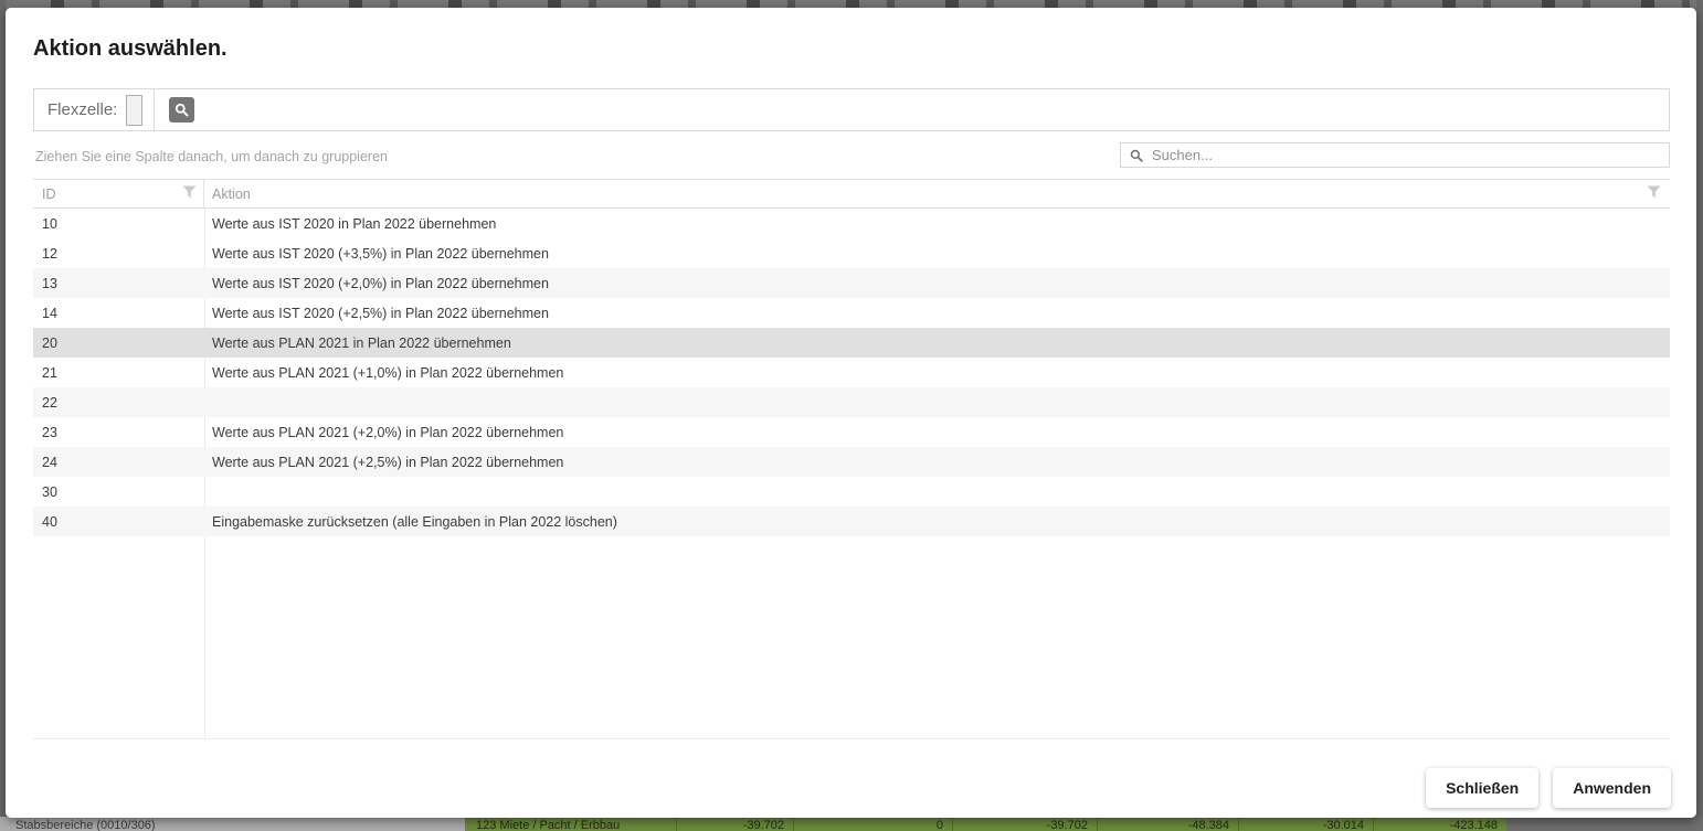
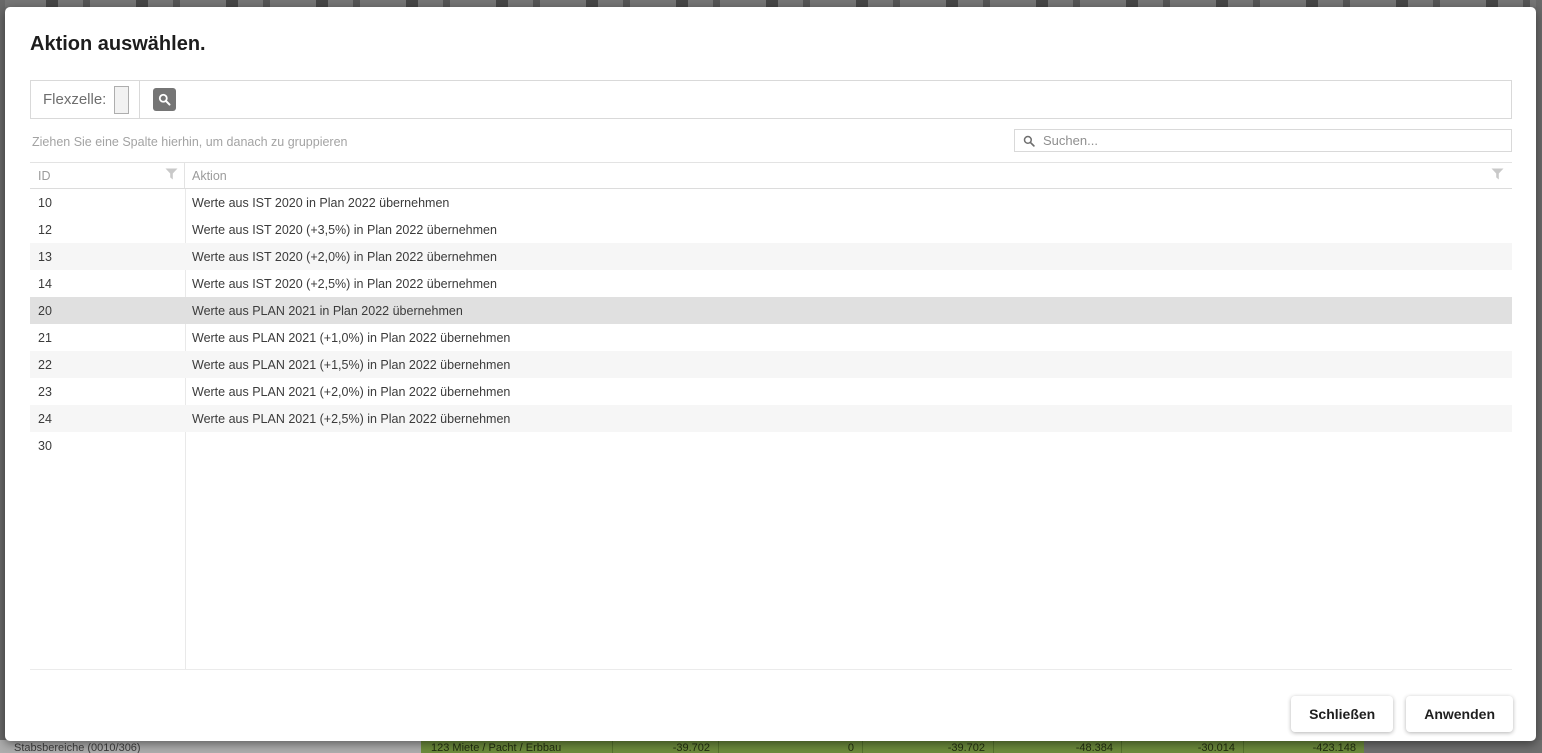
  Stabsbereiche (0010/306)
  123 Miete / Pacht / Erbbau
  -39.702
  0
  -39.702
  -48.384
  -30.014
  -423.148
  Aktion auswählen.
  Flexzelle:
- Ziehen Sie eine Spalte danach, um danach zu gruppieren
+ Ziehen Sie eine Spalte hierhin, um danach zu gruppieren
  Suchen...
  ID
  Aktion
  10
  Werte aus IST 2020 in Plan 2022 übernehmen
  12
  Werte aus IST 2020 (+3,5%) in Plan 2022 übernehmen
  13
  Werte aus IST 2020 (+2,0%) in Plan 2022 übernehmen
  14
  Werte aus IST 2020 (+2,5%) in Plan 2022 übernehmen
  20
  Werte aus PLAN 2021 in Plan 2022 übernehmen
  21
  Werte aus PLAN 2021 (+1,0%) in Plan 2022 übernehmen
  22
+ Werte aus PLAN 2021 (+1,5%) in Plan 2022 übernehmen
  23
  Werte aus PLAN 2021 (+2,0%) in Plan 2022 übernehmen
  24
  Werte aus PLAN 2021 (+2,5%) in Plan 2022 übernehmen
  30
- 40
- Eingabemaske zurücksetzen (alle Eingaben in Plan 2022 löschen)
  Schließen
  Anwenden
